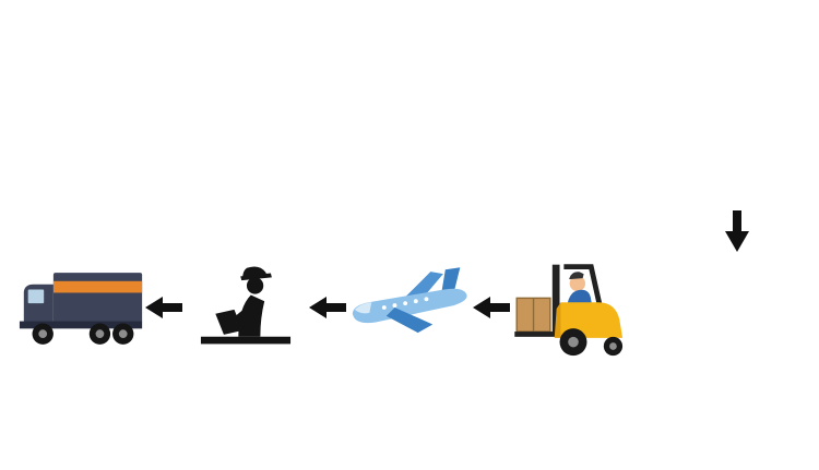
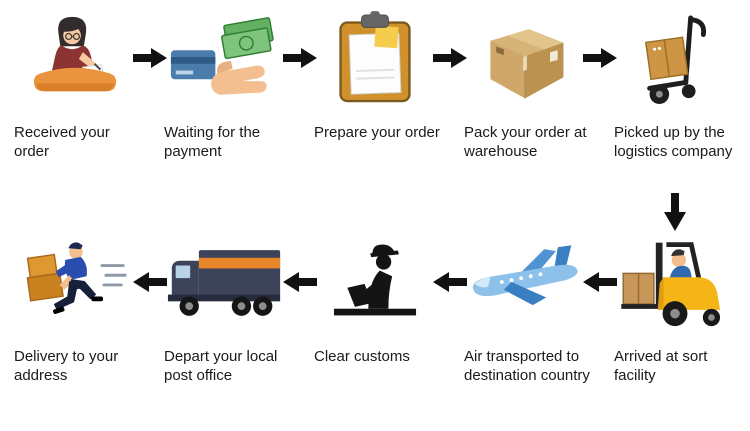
+ Received your order
+ Waiting for the payment
+ Prepare your order
+ Pack your order at warehouse
+ Picked up by the logistics company
+ Delivery to your address
+ Depart your local post office
+ Clear customs
+ Air transported to destination country
+ Arrived at sort facility
